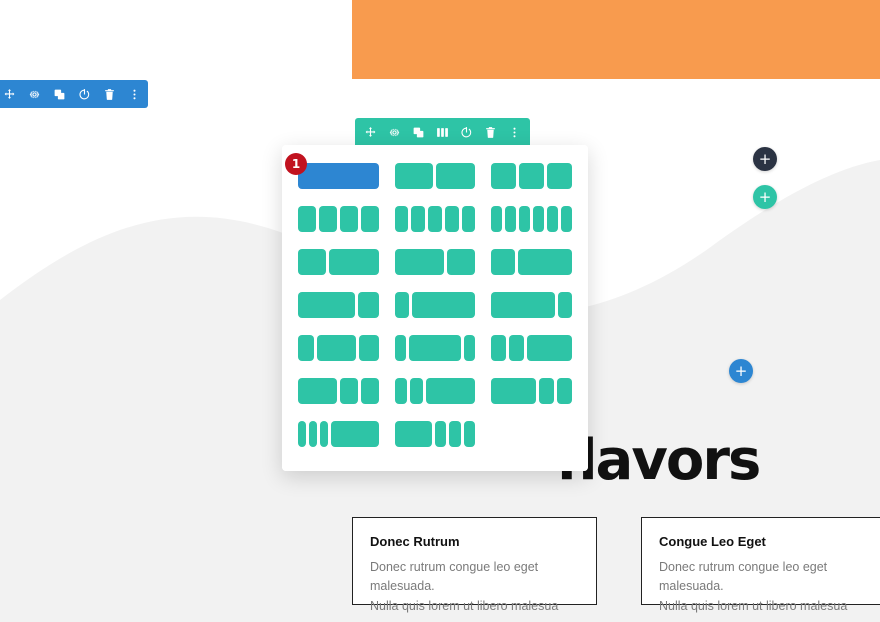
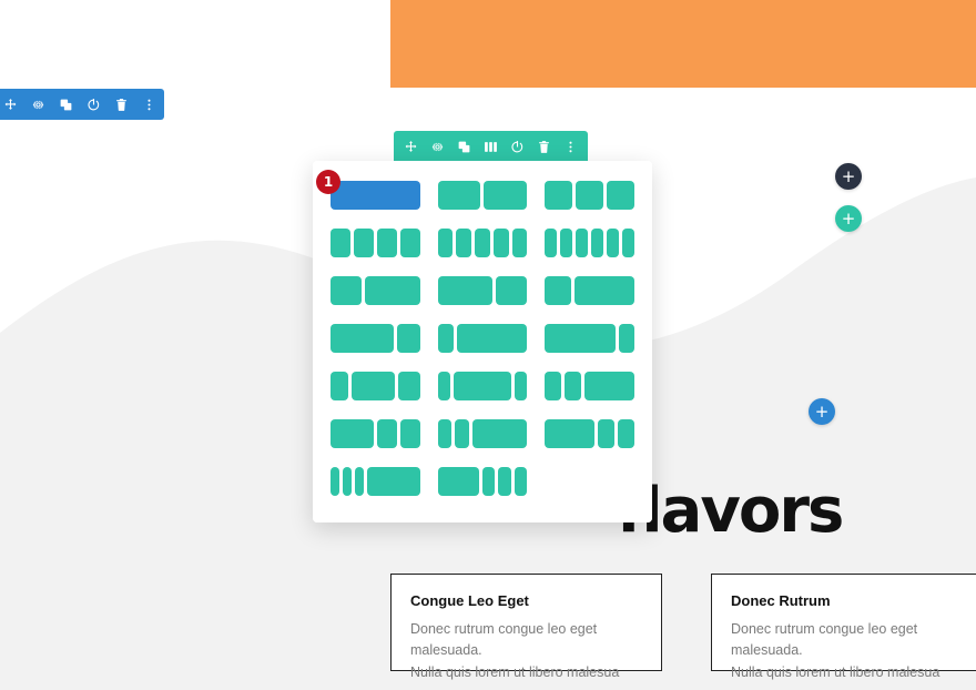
  avors
  +
  +
  +
  1
- Donec Rutrum
+ Congue Leo Eget
  Donec rutrum congue leo eget malesuada.
  Nulla quis lorem ut libero malesua
- Congue Leo Eget
+ Donec Rutrum
  Donec rutrum congue leo eget malesuada.
  Nulla quis lorem ut libero malesua
